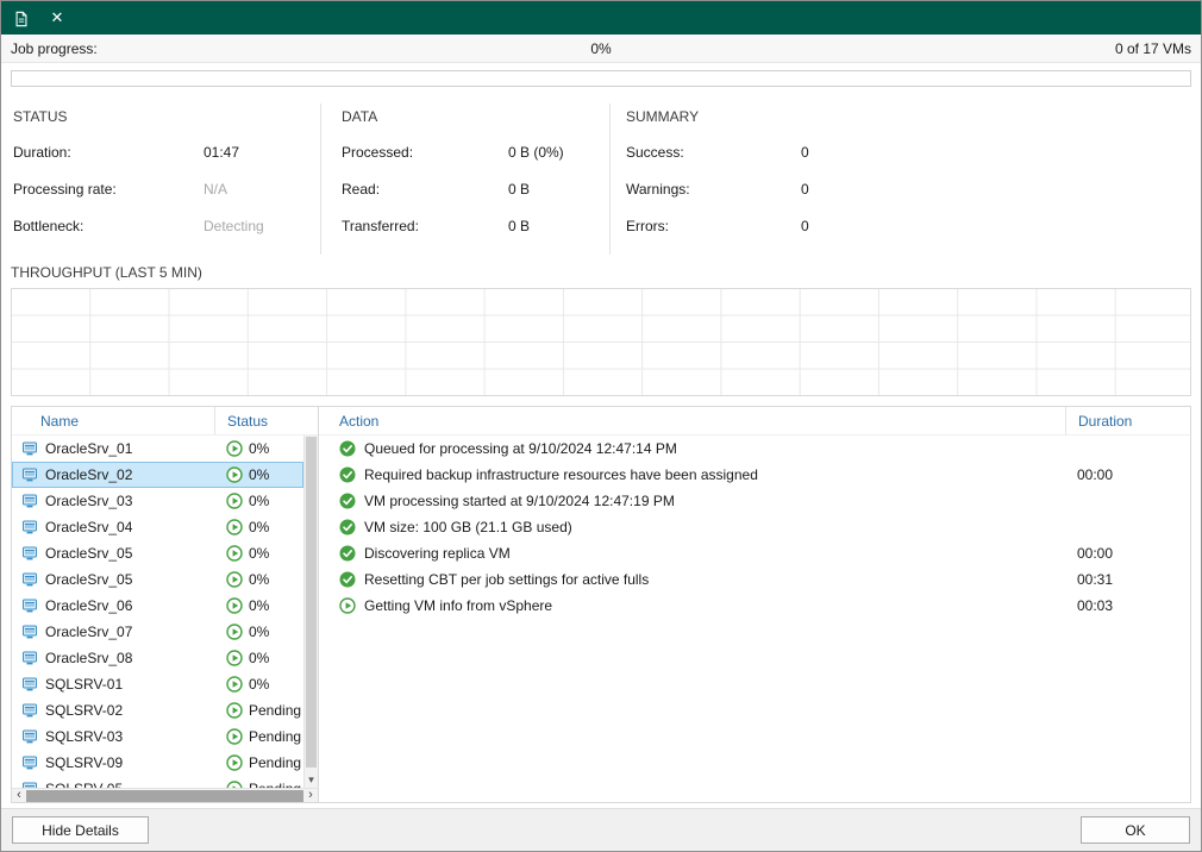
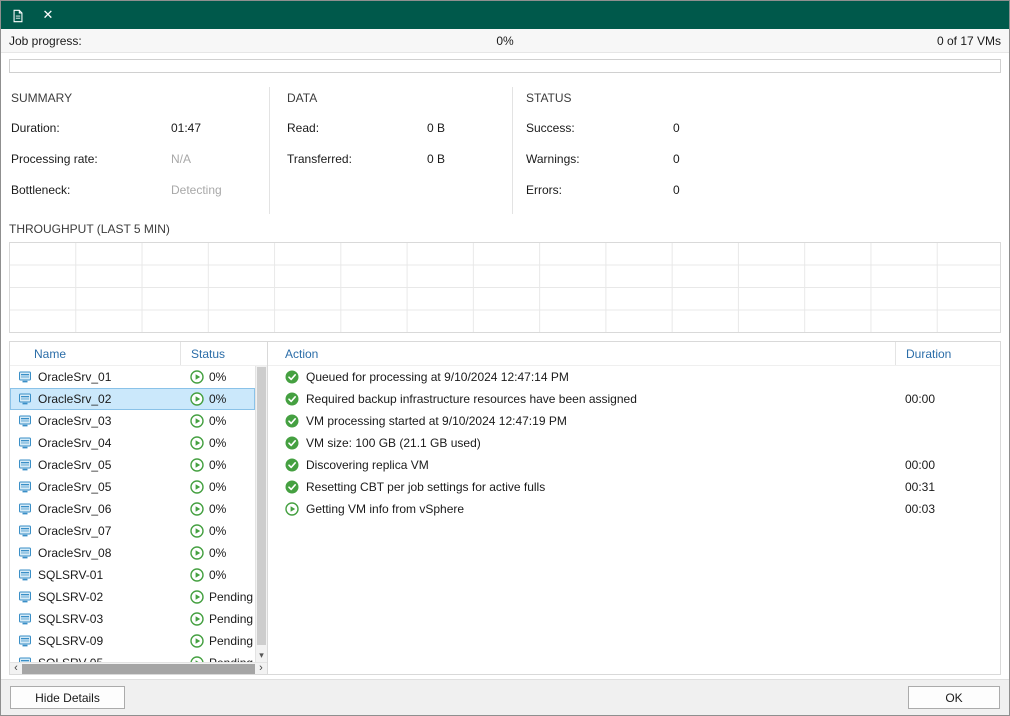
  ✕
  Job progress:
  0%
  0 of 17 VMs
- STATUS
+ SUMMARY
  Duration:
  01:47
  Processing rate:
  N/A
  Bottleneck:
  Detecting
  DATA
- Processed:
- 0 B (0%)
  Read:
  0 B
  Transferred:
  0 B
- SUMMARY
+ STATUS
  Success:
  0
  Warnings:
  0
  Errors:
  0
  THROUGHPUT (LAST 5 MIN)
  Name
  Status
  OracleSrv_01
  0%
  OracleSrv_02
  0%
  OracleSrv_03
  0%
  OracleSrv_04
  0%
  OracleSrv_05
  0%
  OracleSrv_05
  0%
  OracleSrv_06
  0%
  OracleSrv_07
  0%
  OracleSrv_08
  0%
  SQLSRV-01
  0%
  SQLSRV-02
  Pending
  SQLSRV-03
  Pending
  SQLSRV-09
  Pending
  ▾
  ‹
  ›
  Action
  Duration
  Queued for processing at 9/10/2024 12:47:14 PM
  Required backup infrastructure resources have been assigned
  00:00
  VM processing started at 9/10/2024 12:47:19 PM
  VM size: 100 GB (21.1 GB used)
  Discovering replica VM
  00:00
  Resetting CBT per job settings for active fulls
  00:31
  Getting VM info from vSphere
  00:03
  Hide Details
  OK
